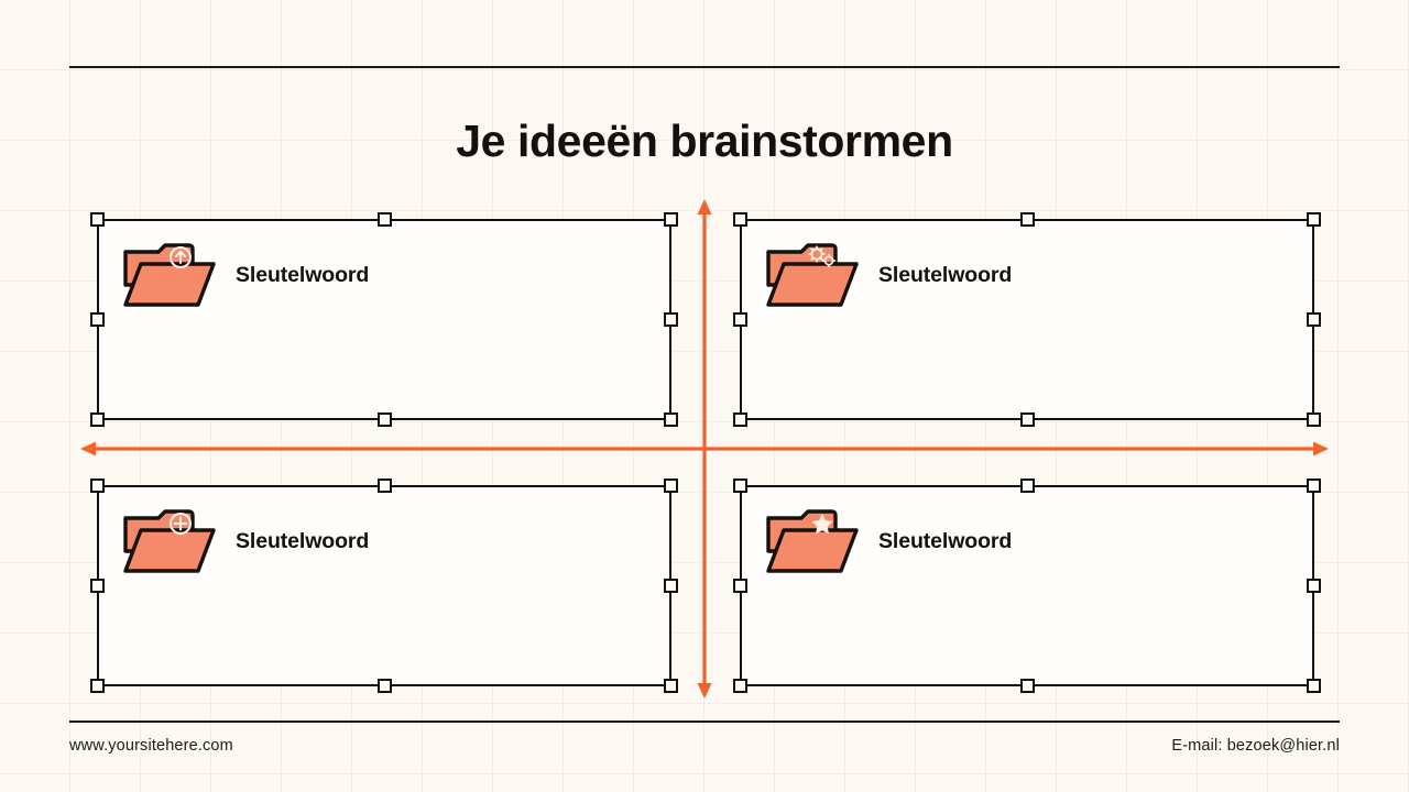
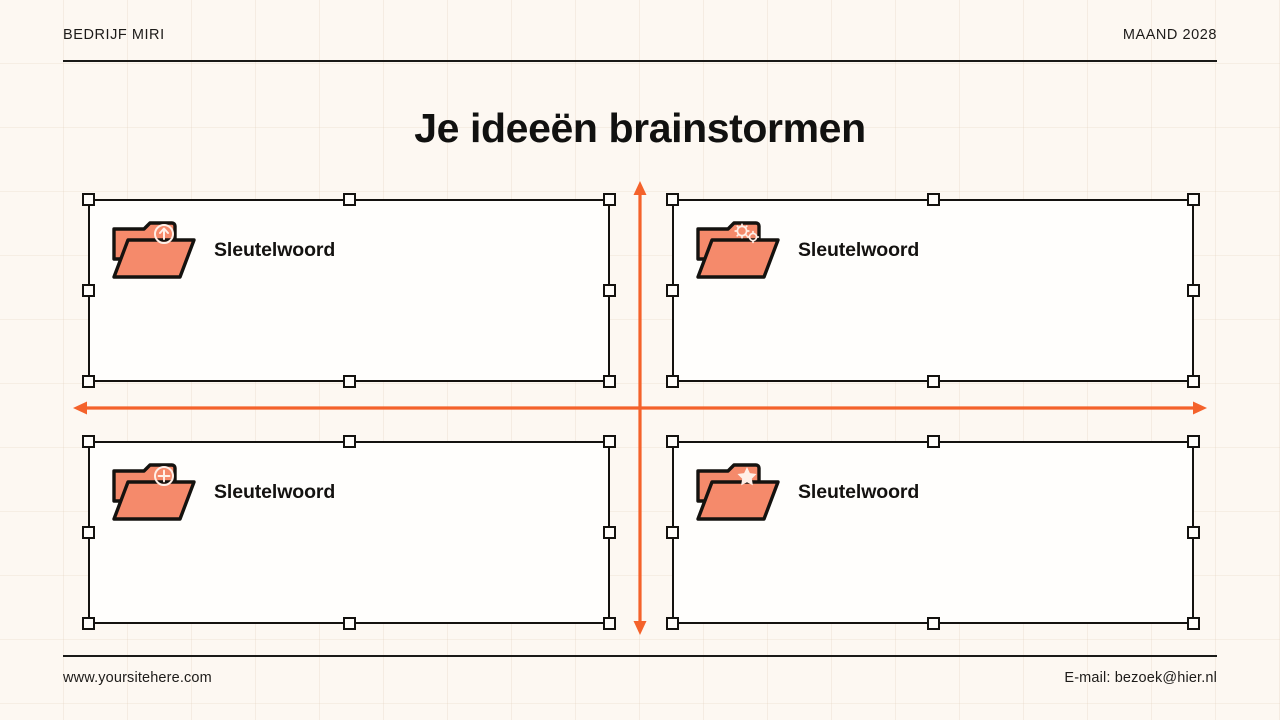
+ BEDRIJF MIRI
+ MAAND 2028
  Je ideeën brainstormen
  Sleutelwoord
  Sleutelwoord
  Sleutelwoord
  Sleutelwoord
  www.yoursitehere.com
  E-mail: bezoek@hier.nl
